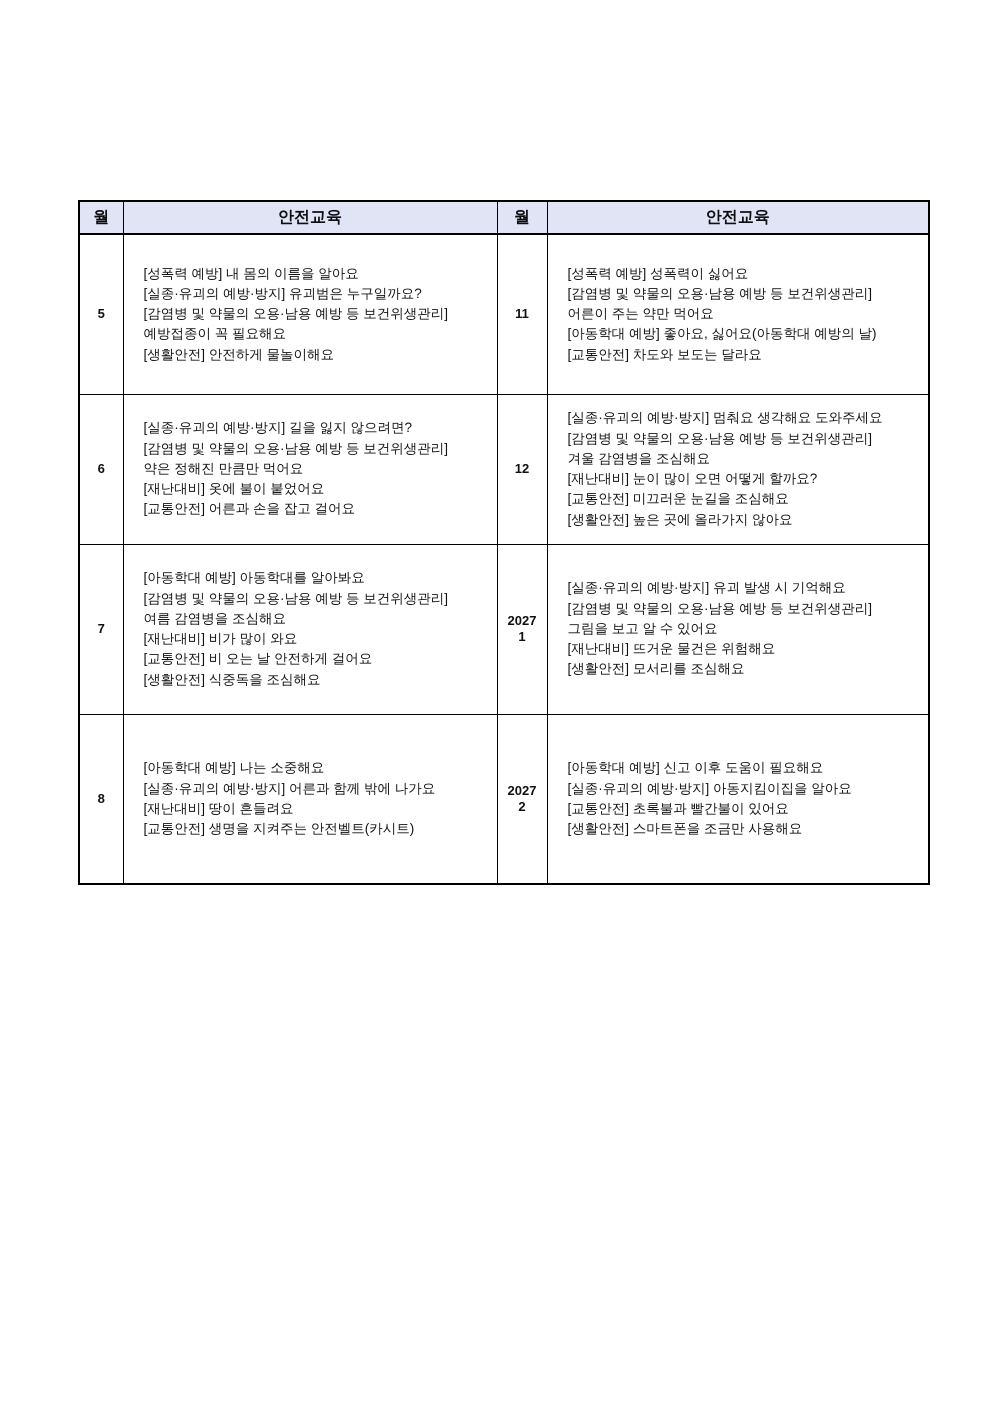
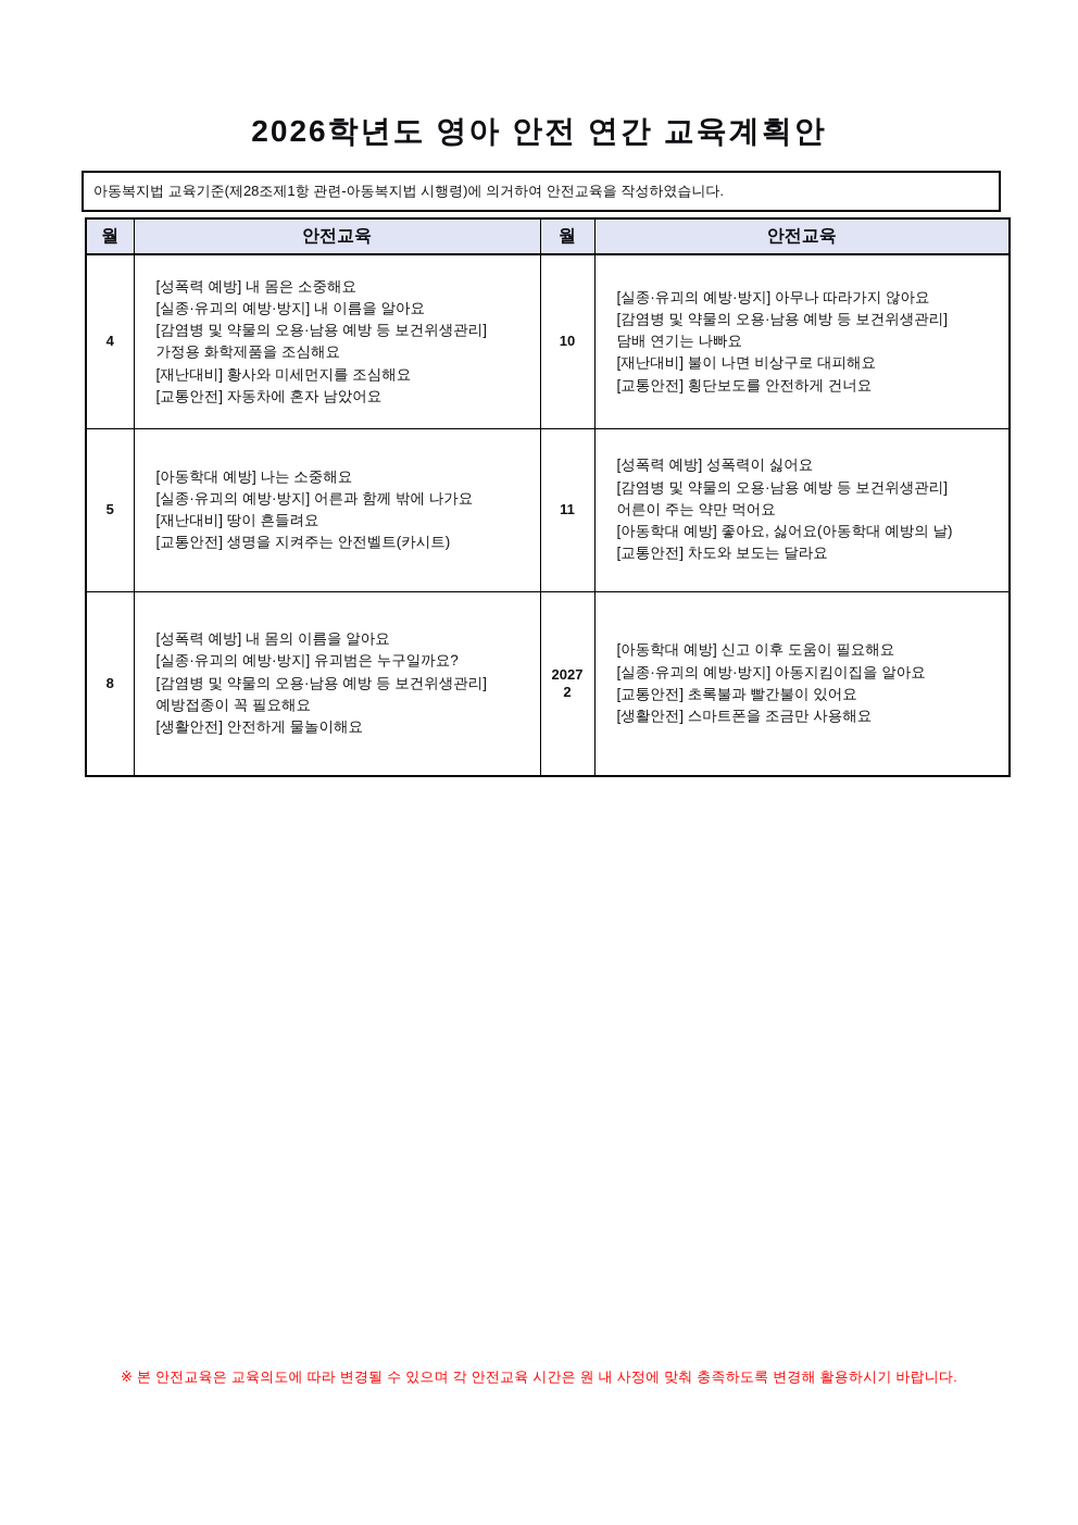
+ 2026학년도 영아 안전 연간 교육계획안
+ 아동복지법 교육기준(제28조제1항 관련-아동복지법 시행령)에 의거하여 안전교육을 작성하였습니다.
  월	안전교육	월	안전교육
+ 4	[성폭력 예방] 내 몸은 소중해요 [실종·유괴의 예방·방지] 내 이름을 알아요 [감염병 및 약물의 오용·남용 예방 등 보건위생관리] 가정용 화학제품을 조심해요 [재난대비] 황사와 미세먼지를 조심해요 [교통안전] 자동차에 혼자 남았어요	10	[실종·유괴의 예방·방지] 아무나 따라가지 않아요 [감염병 및 약물의 오용·남용 예방 등 보건위생관리] 담배 연기는 나빠요 [재난대비] 불이 나면 비상구로 대피해요 [교통안전] 횡단보도를 안전하게 건너요
- 5	[성폭력 예방] 내 몸의 이름을 알아요 [실종·유괴의 예방·방지] 유괴범은 누구일까요? [감염병 및 약물의 오용·남용 예방 등 보건위생관리] 예방접종이 꼭 필요해요 [생활안전] 안전하게 물놀이해요	11	[성폭력 예방] 성폭력이 싫어요 [감염병 및 약물의 오용·남용 예방 등 보건위생관리] 어른이 주는 약만 먹어요 [아동학대 예방] 좋아요, 싫어요(아동학대 예방의 날) [교통안전] 차도와 보도는 달라요
+ 5	[아동학대 예방] 나는 소중해요 [실종·유괴의 예방·방지] 어른과 함께 밖에 나가요 [재난대비] 땅이 흔들려요 [교통안전] 생명을 지켜주는 안전벨트(카시트)	11	[성폭력 예방] 성폭력이 싫어요 [감염병 및 약물의 오용·남용 예방 등 보건위생관리] 어른이 주는 약만 먹어요 [아동학대 예방] 좋아요, 싫어요(아동학대 예방의 날) [교통안전] 차도와 보도는 달라요
- 6	[실종·유괴의 예방·방지] 길을 잃지 않으려면? [감염병 및 약물의 오용·남용 예방 등 보건위생관리] 약은 정해진 만큼만 먹어요 [재난대비] 옷에 불이 붙었어요 [교통안전] 어른과 손을 잡고 걸어요	12	[실종·유괴의 예방·방지] 멈춰요 생각해요 도와주세요 [감염병 및 약물의 오용·남용 예방 등 보건위생관리] 겨울 감염병을 조심해요 [재난대비] 눈이 많이 오면 어떻게 할까요? [교통안전] 미끄러운 눈길을 조심해요 [생활안전] 높은 곳에 올라가지 않아요
- 7	[아동학대 예방] 아동학대를 알아봐요 [감염병 및 약물의 오용·남용 예방 등 보건위생관리] 여름 감염병을 조심해요 [재난대비] 비가 많이 와요 [교통안전] 비 오는 날 안전하게 걸어요 [생활안전] 식중독을 조심해요	2027 1	[실종·유괴의 예방·방지] 유괴 발생 시 기억해요 [감염병 및 약물의 오용·남용 예방 등 보건위생관리] 그림을 보고 알 수 있어요 [재난대비] 뜨거운 물건은 위험해요 [생활안전] 모서리를 조심해요
- 8	[아동학대 예방] 나는 소중해요 [실종·유괴의 예방·방지] 어른과 함께 밖에 나가요 [재난대비] 땅이 흔들려요 [교통안전] 생명을 지켜주는 안전벨트(카시트)	2027 2	[아동학대 예방] 신고 이후 도움이 필요해요 [실종·유괴의 예방·방지] 아동지킴이집을 알아요 [교통안전] 초록불과 빨간불이 있어요 [생활안전] 스마트폰을 조금만 사용해요
+ 8	[성폭력 예방] 내 몸의 이름을 알아요 [실종·유괴의 예방·방지] 유괴범은 누구일까요? [감염병 및 약물의 오용·남용 예방 등 보건위생관리] 예방접종이 꼭 필요해요 [생활안전] 안전하게 물놀이해요	2027 2	[아동학대 예방] 신고 이후 도움이 필요해요 [실종·유괴의 예방·방지] 아동지킴이집을 알아요 [교통안전] 초록불과 빨간불이 있어요 [생활안전] 스마트폰을 조금만 사용해요
+ ※ 본 안전교육은 교육의도에 따라 변경될 수 있으며 각 안전교육 시간은 원 내 사정에 맞춰 충족하도록 변경해 활용하시기 바랍니다.
